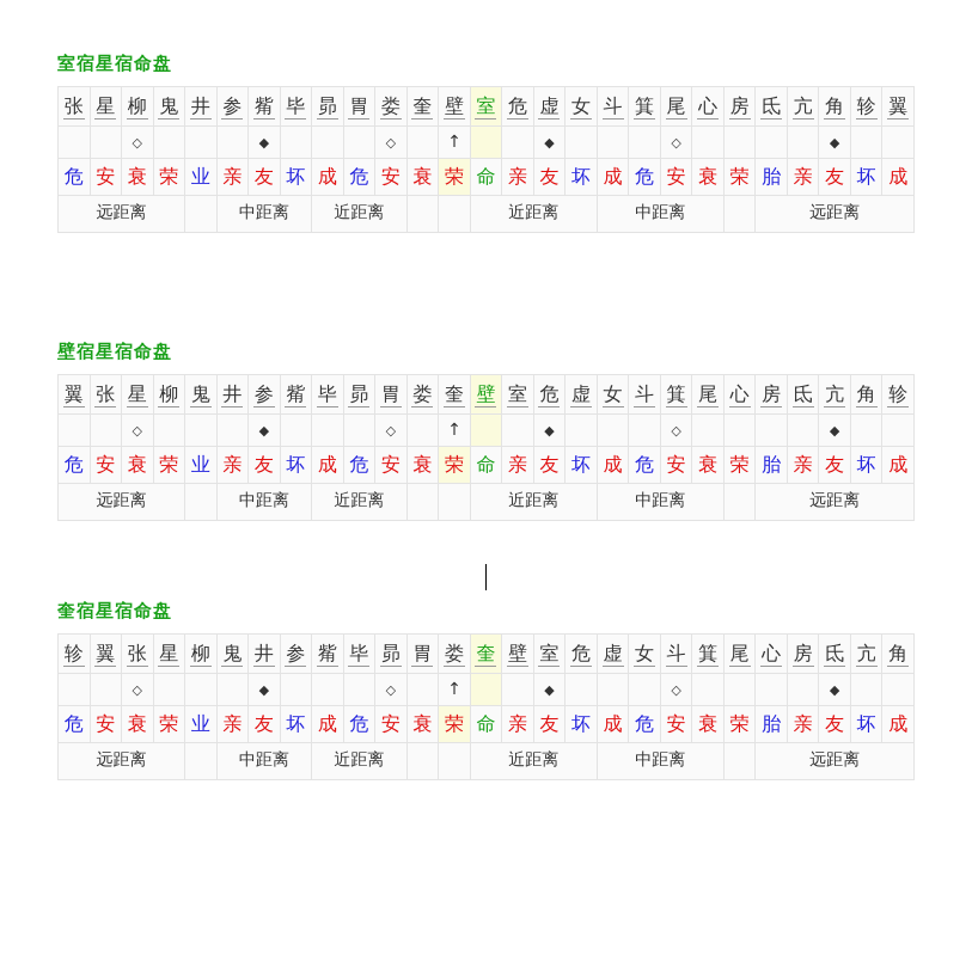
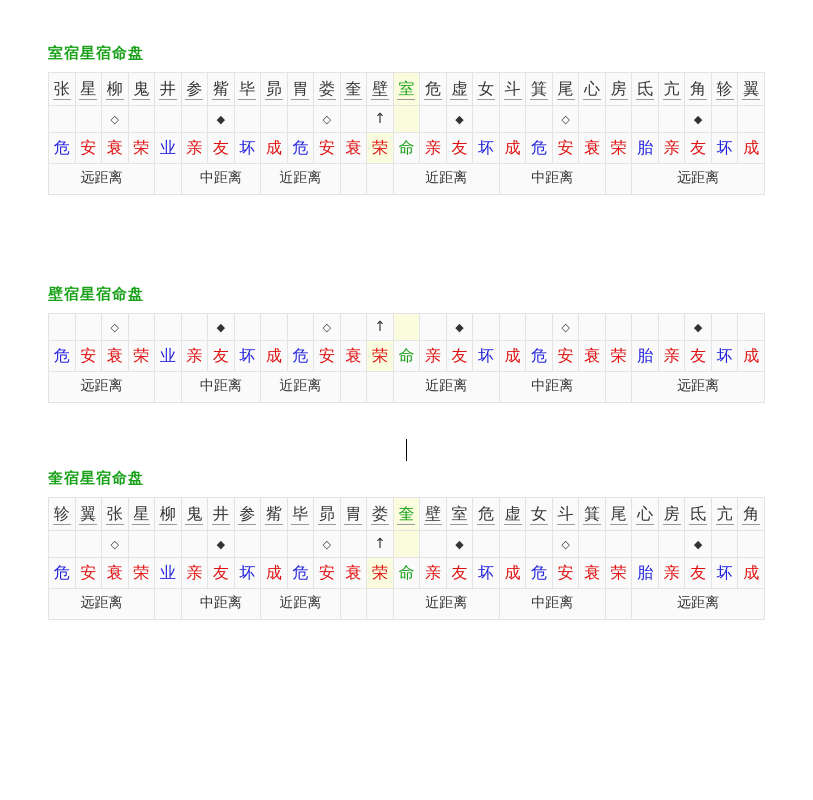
  室宿星宿命盘
  张	星	柳	鬼	井	参	觜	毕	昴	胃	娄	奎	壁	室	危	虚	女	斗	箕	尾	心	房	氐	亢	角	轸	翼
  		◇				◆				◇		↑			◆				◇					◆
  危	安	衰	荣	业	亲	友	坏	成	危	安	衰	荣	命	亲	友	坏	成	危	安	衰	荣	胎	亲	友	坏	成
  远距离		中距离	近距离			近距离	中距离		远距离
  壁宿星宿命盘
- 翼	张	星	柳	鬼	井	参	觜	毕	昴	胃	娄	奎	壁	室	危	虚	女	斗	箕	尾	心	房	氐	亢	角	轸
  		◇				◆				◇		↑			◆				◇					◆
  危	安	衰	荣	业	亲	友	坏	成	危	安	衰	荣	命	亲	友	坏	成	危	安	衰	荣	胎	亲	友	坏	成
  远距离		中距离	近距离			近距离	中距离		远距离
  奎宿星宿命盘
  轸	翼	张	星	柳	鬼	井	参	觜	毕	昴	胃	娄	奎	壁	室	危	虚	女	斗	箕	尾	心	房	氐	亢	角
  		◇				◆				◇		↑			◆				◇					◆
  危	安	衰	荣	业	亲	友	坏	成	危	安	衰	荣	命	亲	友	坏	成	危	安	衰	荣	胎	亲	友	坏	成
  远距离		中距离	近距离			近距离	中距离		远距离
